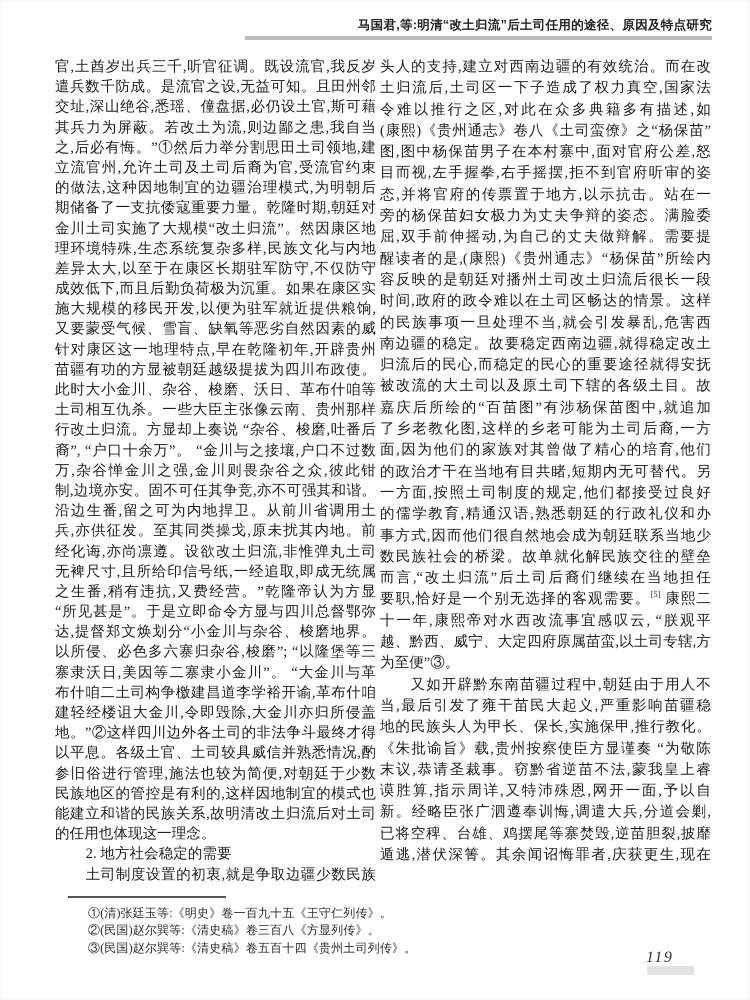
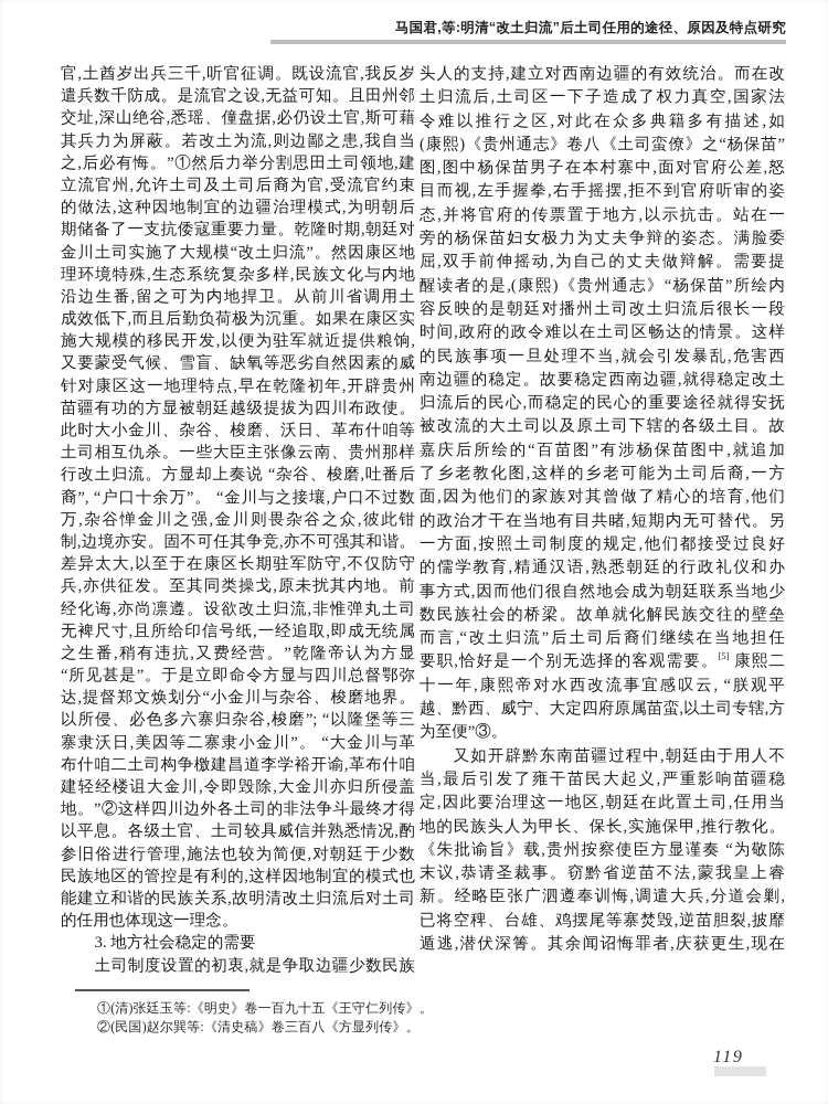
  马国君,等:明清“改土归流”后土司任用的途径、原因及特点研究
  官,土酋岁出兵三千,听官征调。既设流官,我反岁
  遣兵数千防成。是流官之设,无益可知。且田州邻
  交址,深山绝谷,悉瑶、僮盘据,必仍设土官,斯可藉
  其兵力为屏蔽。若改土为流,则边鄙之患,我自当
  之,后必有悔。”①然后力举分割思田土司领地,建
  立流官州,允许土司及土司后裔为官,受流官约束
  的做法,这种因地制宜的边疆治理模式,为明朝后
  期储备了一支抗倭寇重要力量。乾隆时期,朝廷对
  金川土司实施了大规模“改土归流”。然因康区地
  理环境特殊,生态系统复杂多样,民族文化与内地
- 差异太大,以至于在康区长期驻军防守,不仅防守
+ 沿边生番,留之可为内地捍卫。从前川省调用土
  成效低下,而且后勤负荷极为沉重。如果在康区实
  施大规模的移民开发,以便为驻军就近提供粮饷,
  又要蒙受气候、雪盲、缺氧等恶劣自然因素的威
  针对康区这一地理特点,早在乾隆初年,开辟贵州
  苗疆有功的方显被朝廷越级提拔为四川布政使。
  此时大小金川、杂谷、梭磨、沃日、革布什咱等
  土司相互仇杀。一些大臣主张像云南、贵州那样
  行改土归流。方显却上奏说 “杂谷、梭磨,吐番后
  裔”, “户口十余万”。 “金川与之接壤,户口不过数
  万,杂谷惮金川之强,金川则畏杂谷之众,彼此钳
  制,边境亦安。固不可任其争竞,亦不可强其和谐。
- 沿边生番,留之可为内地捍卫。从前川省调用土
+ 差异太大,以至于在康区长期驻军防守,不仅防守
  兵,亦供征发。至其同类操戈,原未扰其内地。前
  经化诲,亦尚凛遵。设欲改土归流,非惟弹丸土司
  无裨尺寸,且所给印信号纸,一经追取,即成无统属
  之生番,稍有违抗,又费经营。”乾隆帝认为方显
  “所见甚是”。于是立即命令方显与四川总督鄂弥
  达,提督郑文焕划分“小金川与杂谷、梭磨地界。
  以所侵、必色多六寨归杂谷,梭磨”; “以隆堡等三
  寨隶沃日,美因等二寨隶小金川”。 “大金川与革
  布什咱二土司构争檄建昌道李学裕开谕,革布什咱
  建轻经楼诅大金川,令即毁除,大金川亦归所侵盖
  地。”②这样四川边外各土司的非法争斗最终才得
  以平息。各级土官、土司较具威信并熟悉情况,酌
  参旧俗进行管理,施法也较为简便,对朝廷于少数
  民族地区的管控是有利的,这样因地制宜的模式也
  能建立和谐的民族关系,故明清改土归流后对土司
  的任用也体现这一理念。
- 2. 地方社会稳定的需要
+ 3. 地方社会稳定的需要
  土司制度设置的初衷,就是争取边疆少数民族
  头人的支持,建立对西南边疆的有效统治。而在改
  土归流后,土司区一下子造成了权力真空,国家法
  令难以推行之区,对此在众多典籍多有描述,如
  (康熙)《贵州通志》卷八《土司蛮僚》之“杨保苗”
  图,图中杨保苗男子在本村寨中,面对官府公差,怒
  目而视,左手握拳,右手摇摆,拒不到官府听审的姿
  态,并将官府的传票置于地方,以示抗击。站在一
  旁的杨保苗妇女极力为丈夫争辩的姿态。满脸委
  屈,双手前伸摇动,为自己的丈夫做辩解。需要提
  醒读者的是,(康熙)《贵州通志》“杨保苗”所绘内
  容反映的是朝廷对播州土司改土归流后很长一段
  时间,政府的政令难以在土司区畅达的情景。这样
  的民族事项一旦处理不当,就会引发暴乱,危害西
  南边疆的稳定。故要稳定西南边疆,就得稳定改土
  归流后的民心,而稳定的民心的重要途径就得安抚
  被改流的大土司以及原土司下辖的各级土目。故
  嘉庆后所绘的“百苗图”有涉杨保苗图中,就追加
  了乡老教化图,这样的乡老可能为土司后裔,一方
  面,因为他们的家族对其曾做了精心的培育,他们
  的政治才干在当地有目共睹,短期内无可替代。另
  一方面,按照土司制度的规定,他们都接受过良好
  的儒学教育,精通汉语,熟悉朝廷的行政礼仪和办
  事方式,因而他们很自然地会成为朝廷联系当地少
  数民族社会的桥梁。故单就化解民族交往的壁垒
  而言,“改土归流”后土司后裔们继续在当地担任
  要职,恰好是一个别无选择的客观需要。[5] 康熙二
  十一年,康熙帝对水西改流事宜感叹云, “朕观平
  越、黔西、威宁、大定四府原属苗蛮,以土司专辖,方
  为至便”③。
  又如开辟黔东南苗疆过程中,朝廷由于用人不
  当,最后引发了雍干苗民大起义,严重影响苗疆稳
+ 定,因此要治理这一地区,朝廷在此置土司,任用当
  地的民族头人为甲长、保长,实施保甲,推行教化。
  《朱批谕旨》载,贵州按察使臣方显谨奏 “为敬陈
  末议,恭请圣裁事。窃黔省逆苗不法,蒙我皇上睿
- 谟胜算,指示周详,又特沛殊恩,网开一面,予以自
  新。经略臣张广泗遵奉训悔,调遣大兵,分道会剿,
  已将空稗、台雄、鸡摆尾等寨焚毁,逆苗胆裂,披靡
  遁逃,潜伏深箐。其余闻诏悔罪者,庆获更生,现在
  ①(清)张廷玉等:《明史》卷一百九十五《王守仁列传》。
  ②(民国)赵尔巽等:《清史稿》卷三百八《方显列传》。
- ③(民国)赵尔巽等:《清史稿》卷五百十四《贵州土司列传》。
  119
